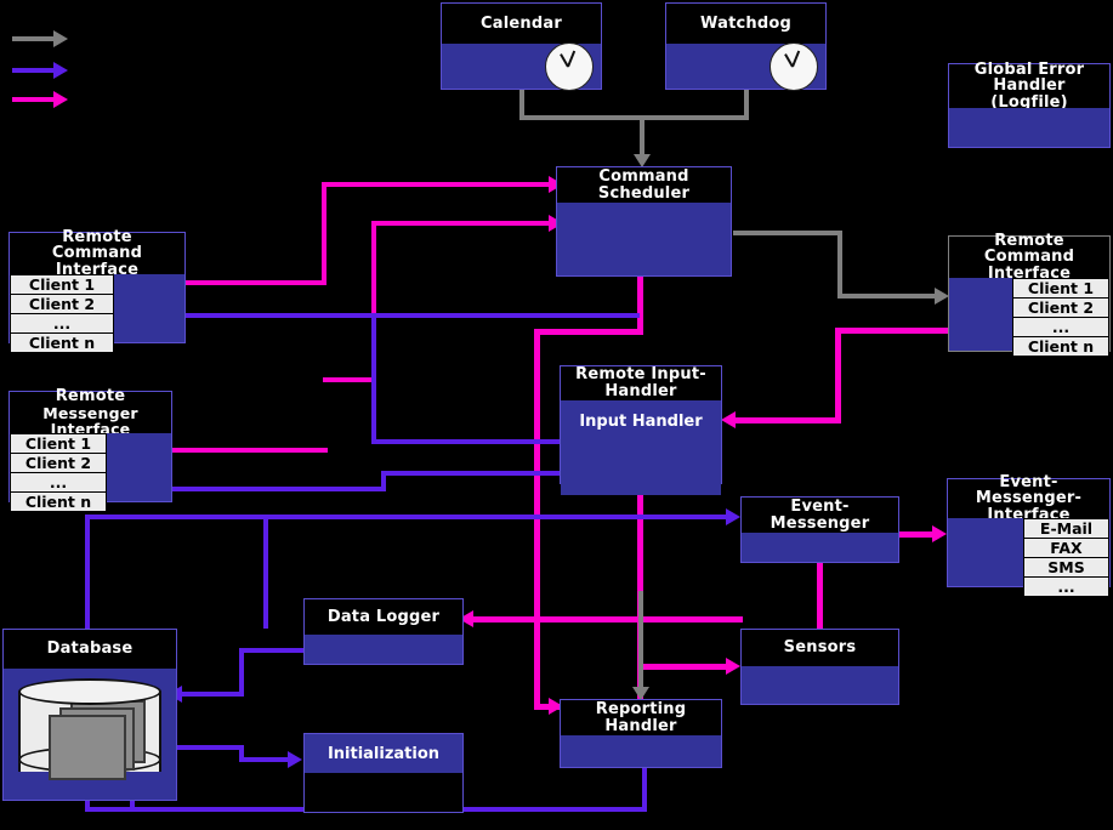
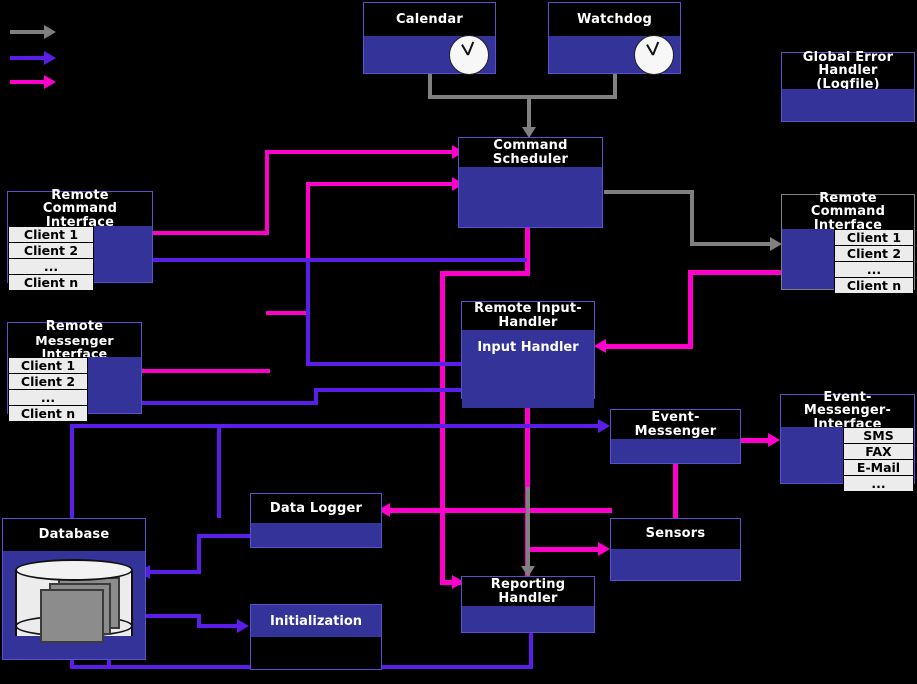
  Calendar
  Watchdog
  Global Error Handler
  (Logfile)
  Command Scheduler
  Remote
  Command Interface
  Client 1
  Client 2
  ...
  Client n
  Remote
  Command Interface
  Client 1
  Client 2
  ...
  Client n
  Remote
  Messenger Interface
  Client 1
  Client 2
  ...
  Client n
  Remote Input-Handler
  Input Handler
  Event-Messenger
  Event-Messenger-
  Interface
- E-Mail
+ SMS
  FAX
- SMS
+ E-Mail
  ...
  Data Logger
  Sensors
  Database
  Initialization
  Reporting Handler
